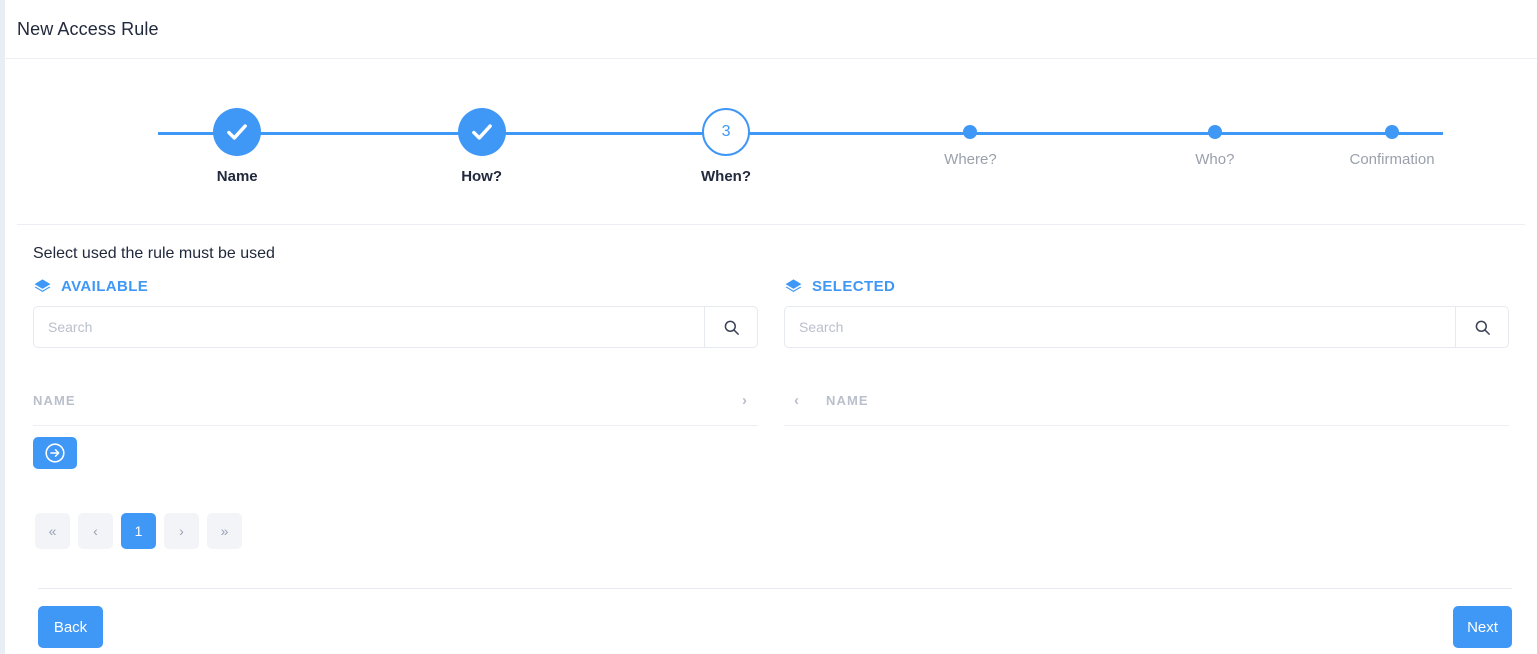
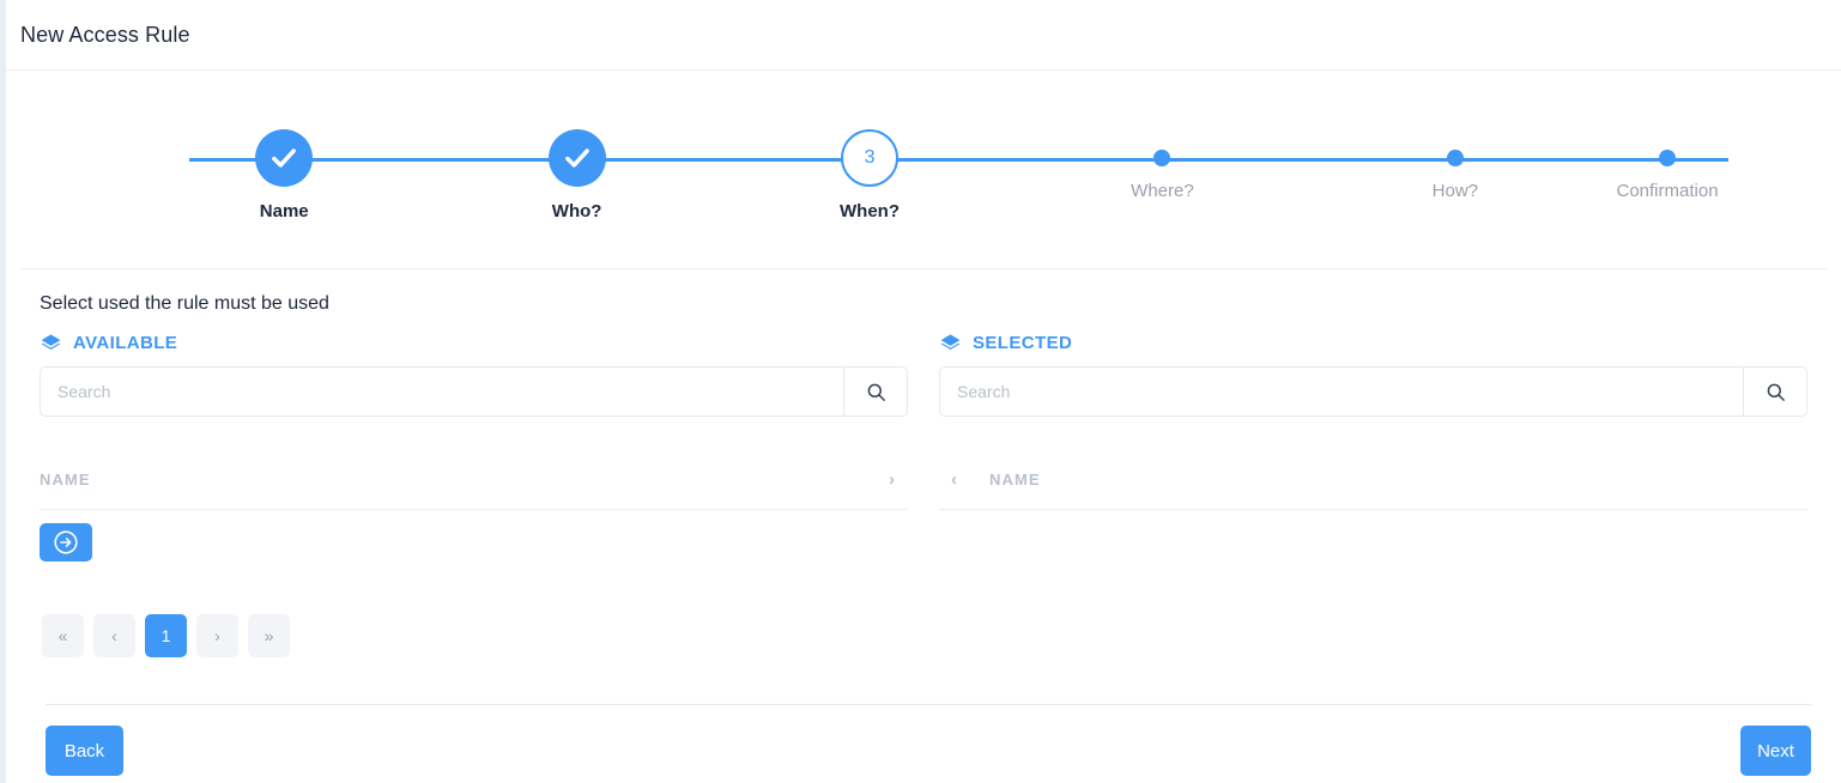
  New Access Rule
  Name
- How?
+ Who?
  3
  When?
  Where?
- Who?
+ How?
  Confirmation
  Select used the rule must be used
  AVAILABLE
  Search
  NAME
  ›
  «
  ‹
  1
  ›
  »
  SELECTED
  Search
  ‹
  NAME
  Back
  Next
